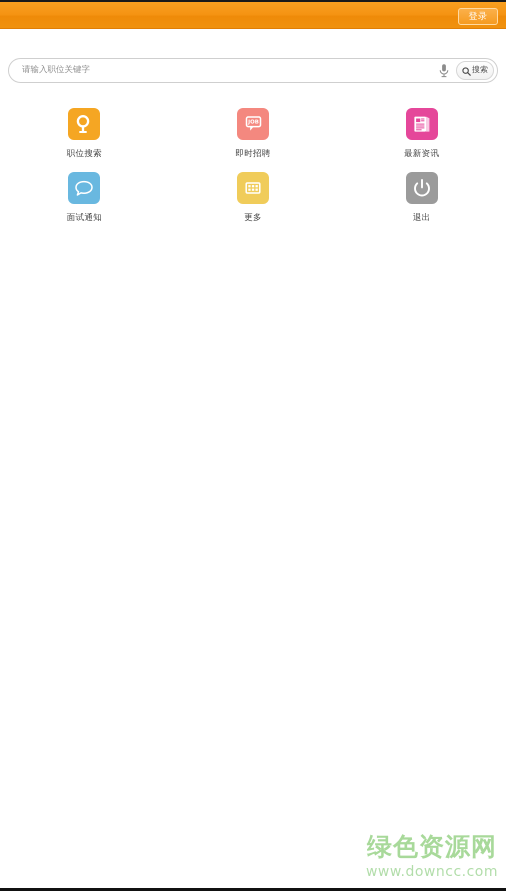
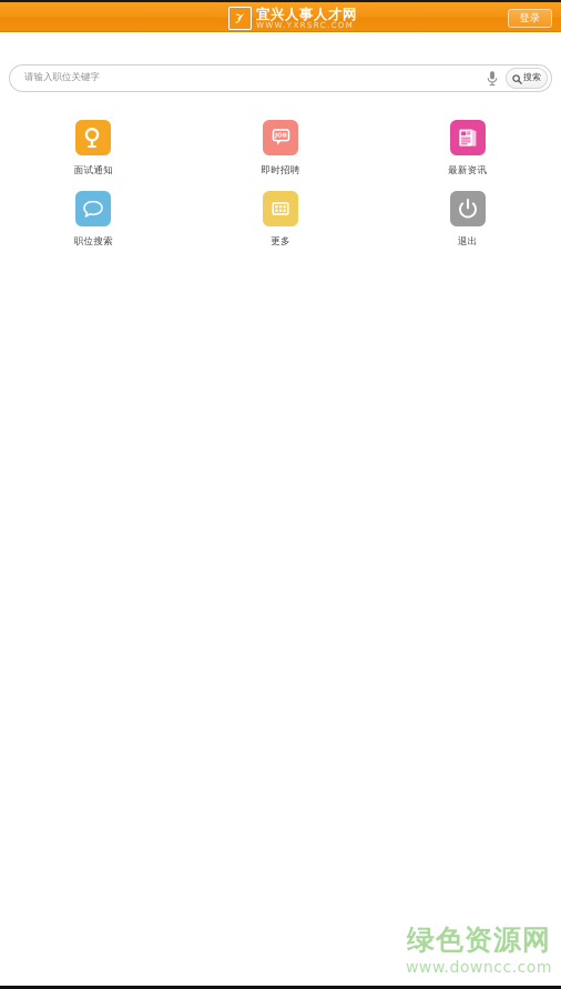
+ 宜兴人事人才网
+ WWW.YXRSRC.COM
  登录
  请输入职位关键字
  搜索
- 职位搜索
+ 面试通知
  即时招聘
  最新资讯
- 面试通知
+ 职位搜索
  更多
  退出
  绿色资源网
  www.downcc.com
